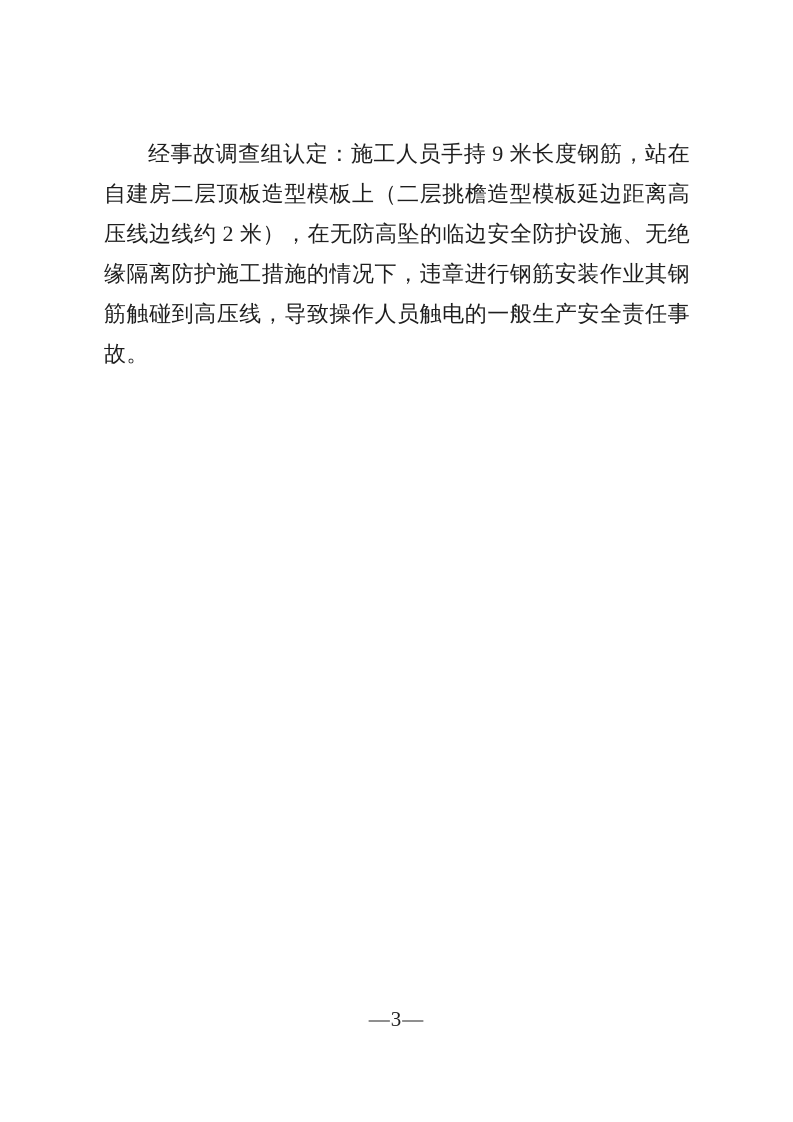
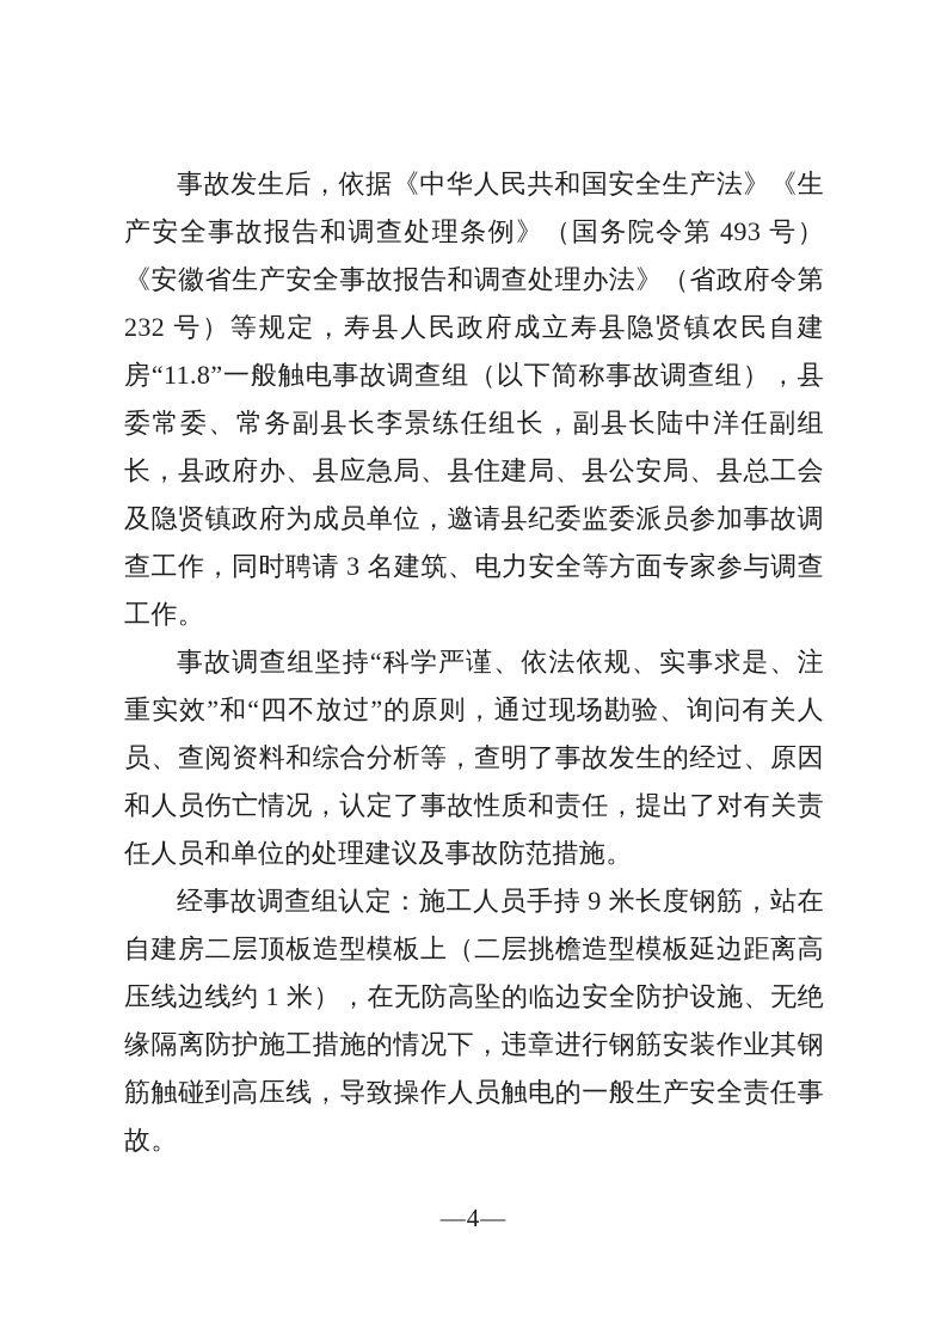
+ 事故发生后，依据《中华人民共和国安全生产法》《生产安全事故报告和调查处理条例》（国务院令第 493 号）《安徽省生产安全事故报告和调查处理办法》（省政府令第 232 号）等规定，寿县人民政府成立寿县隐贤镇农民自建房“11.8”一般触电事故调查组（以下简称事故调查组），县委常委、常务副县长李景练任组长，副县长陆中洋任副组长，县政府办、县应急局、县住建局、县公安局、县总工会及隐贤镇政府为成员单位，邀请县纪委监委派员参加事故调查工作，同时聘请 3 名建筑、电力安全等方面专家参与调查工作。
+ 事故调查组坚持“科学严谨、依法依规、实事求是、注重实效”和“四不放过”的原则，通过现场勘验、询问有关人员、查阅资料和综合分析等，查明了事故发生的经过、原因和人员伤亡情况，认定了事故性质和责任，提出了对有关责任人员和单位的处理建议及事故防范措施。
- 经事故调查组认定：施工人员手持 9 米长度钢筋，站在自建房二层顶板造型模板上（二层挑檐造型模板延边距离高压线边线约 2 米），在无防高坠的临边安全防护设施、无绝缘隔离防护施工措施的情况下，违章进行钢筋安装作业其钢筋触碰到高压线，导致操作人员触电的一般生产安全责任事故。
+ 经事故调查组认定：施工人员手持 9 米长度钢筋，站在自建房二层顶板造型模板上（二层挑檐造型模板延边距离高压线边线约 1 米），在无防高坠的临边安全防护设施、无绝缘隔离防护施工措施的情况下，违章进行钢筋安装作业其钢筋触碰到高压线，导致操作人员触电的一般生产安全责任事故。
- —3—
+ —4—
